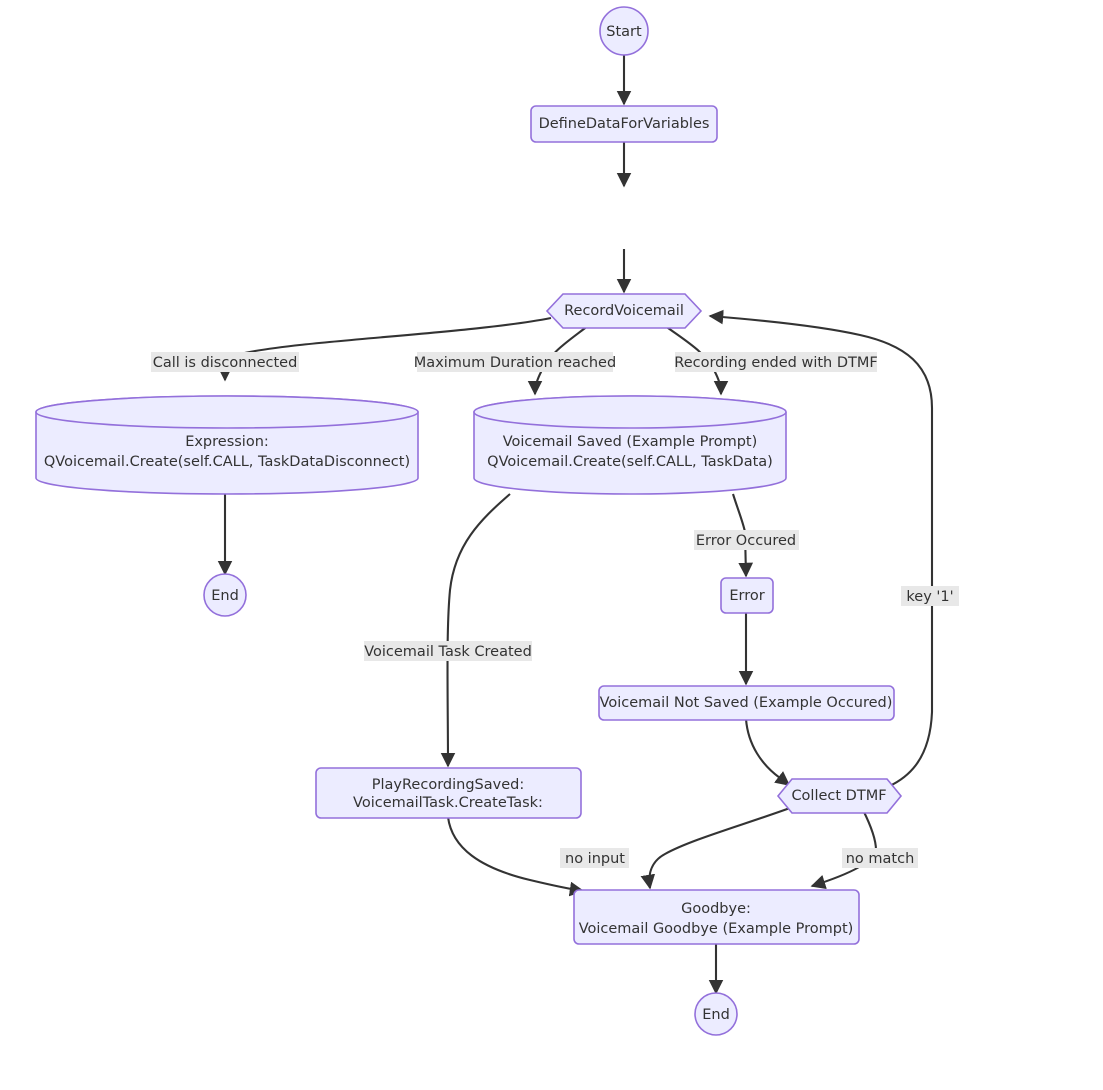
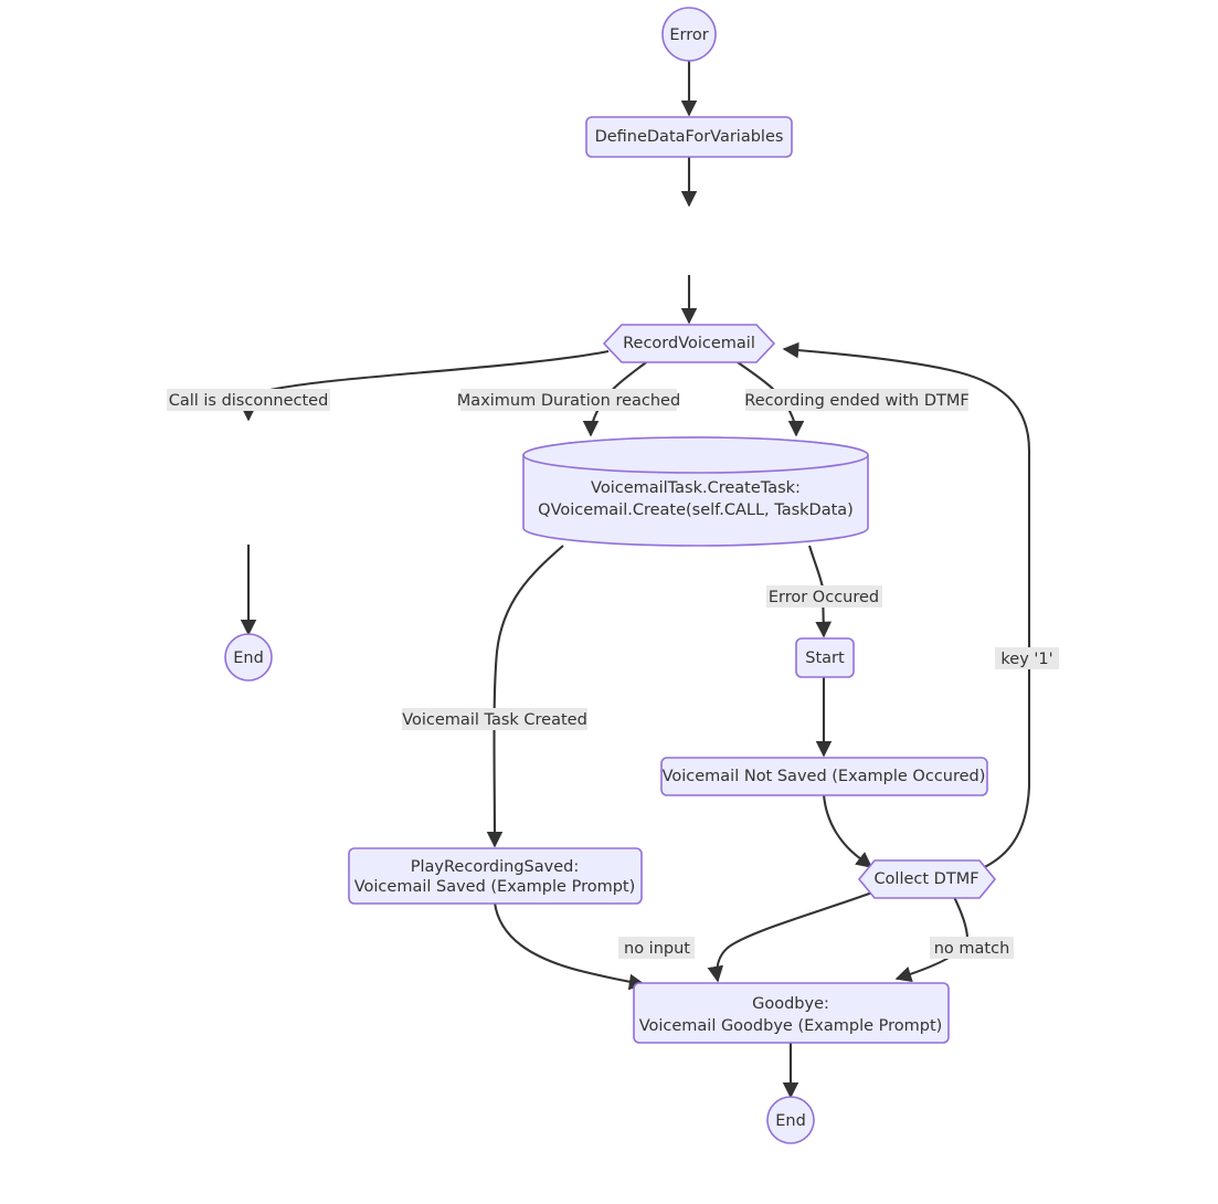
- Start
+ Error
  DefineDataForVariables
  RecordVoicemail
- Expression:
- QVoicemail.Create(self.CALL, TaskDataDisconnect)
- Voicemail Saved (Example Prompt)
+ VoicemailTask.CreateTask:
  QVoicemail.Create(self.CALL, TaskData)
  End
- Error
+ Start
  Voicemail Not Saved (Example Occured)
  PlayRecordingSaved:
- VoicemailTask.CreateTask:
+ Voicemail Saved (Example Prompt)
  Collect DTMF
  Goodbye:
  Voicemail Goodbye (Example Prompt)
  End
  Call is disconnected
  Maximum Duration reached
  Recording ended with DTMF
  Error Occured
  key '1'
  Voicemail Task Created
  no input
  no match
